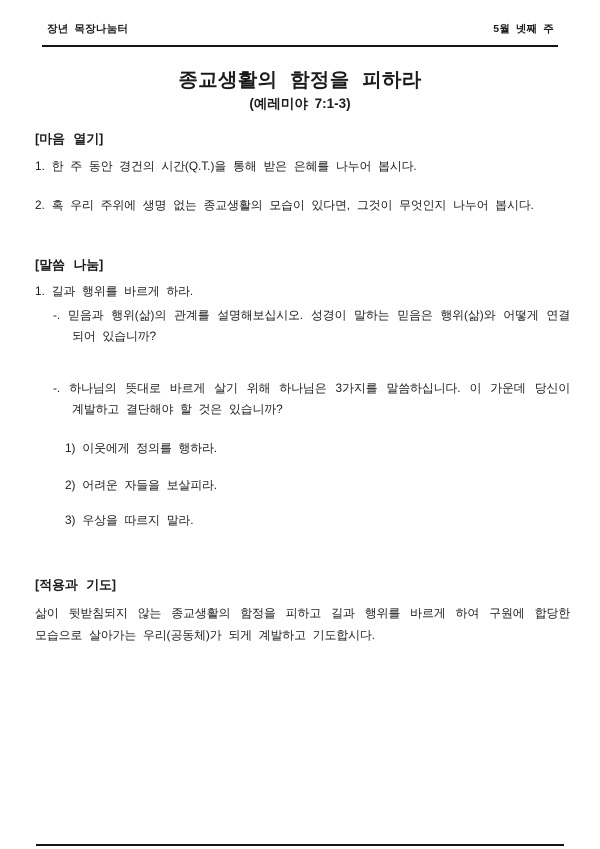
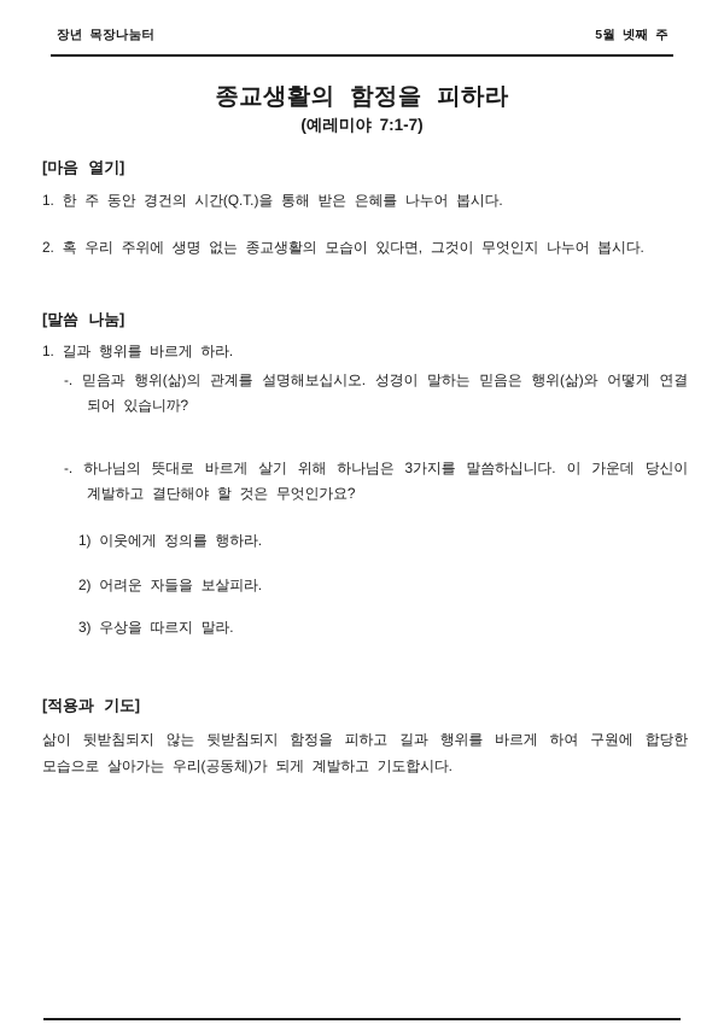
  장년 목장나눔터
  5월 넷째 주
  종교생활의 함정을 피하라
- (예레미야 7:1-3)
+ (예레미야 7:1-7)
  [마음 열기]
  1. 한 주 동안 경건의 시간(Q.T.)을 통해 받은 은혜를 나누어 봅시다.
  2. 혹 우리 주위에 생명 없는 종교생활의 모습이 있다면, 그것이 무엇인지 나누어 봅시다.
  [말씀 나눔]
  1. 길과 행위를 바르게 하라.
  -. 믿음과 행위(삶)의 관계를 설명해보십시오. 성경이 말하는 믿음은 행위(삶)와 어떻게 연결
  되어 있습니까?
  -. 하나님의 뜻대로 바르게 살기 위해 하나님은 3가지를 말씀하십니다. 이 가운데 당신이
- 계발하고 결단해야 할 것은 있습니까?
+ 계발하고 결단해야 할 것은 무엇인가요?
  1) 이웃에게 정의를 행하라.
  2) 어려운 자들을 보살피라.
  3) 우상을 따르지 말라.
  [적용과 기도]
- 삶이 뒷받침되지 않는 종교생활의 함정을 피하고 길과 행위를 바르게 하여 구원에 합당한
+ 삶이 뒷받침되지 않는 뒷받침되지 함정을 피하고 길과 행위를 바르게 하여 구원에 합당한
  모습으로 살아가는 우리(공동체)가 되게 계발하고 기도합시다.
